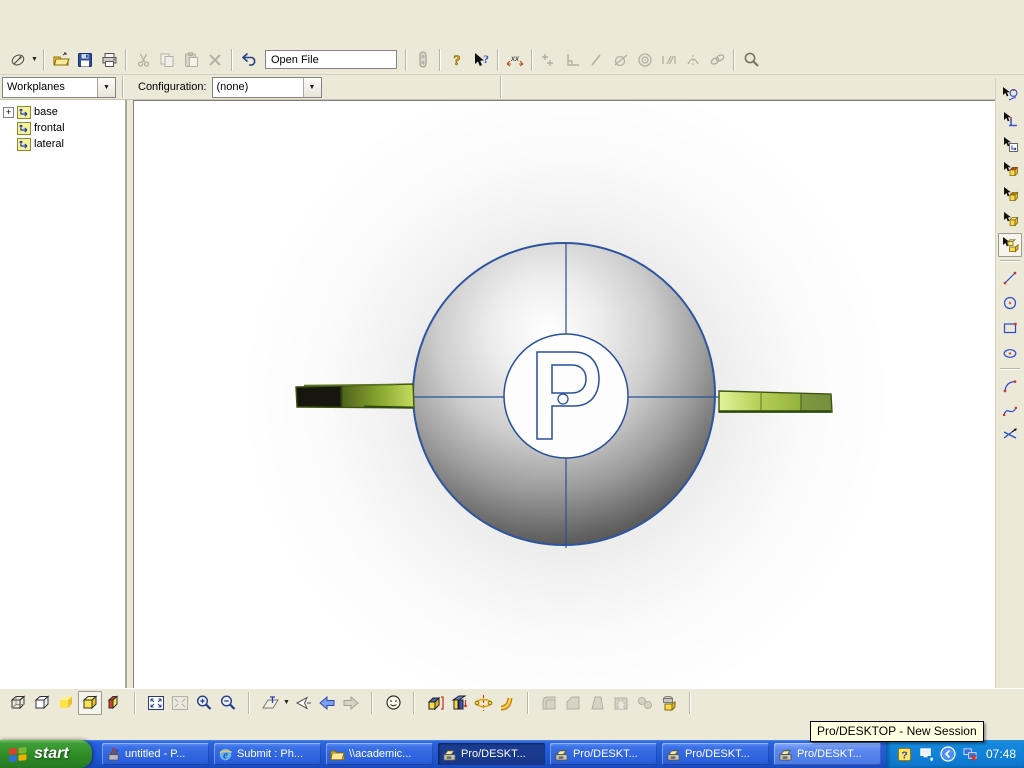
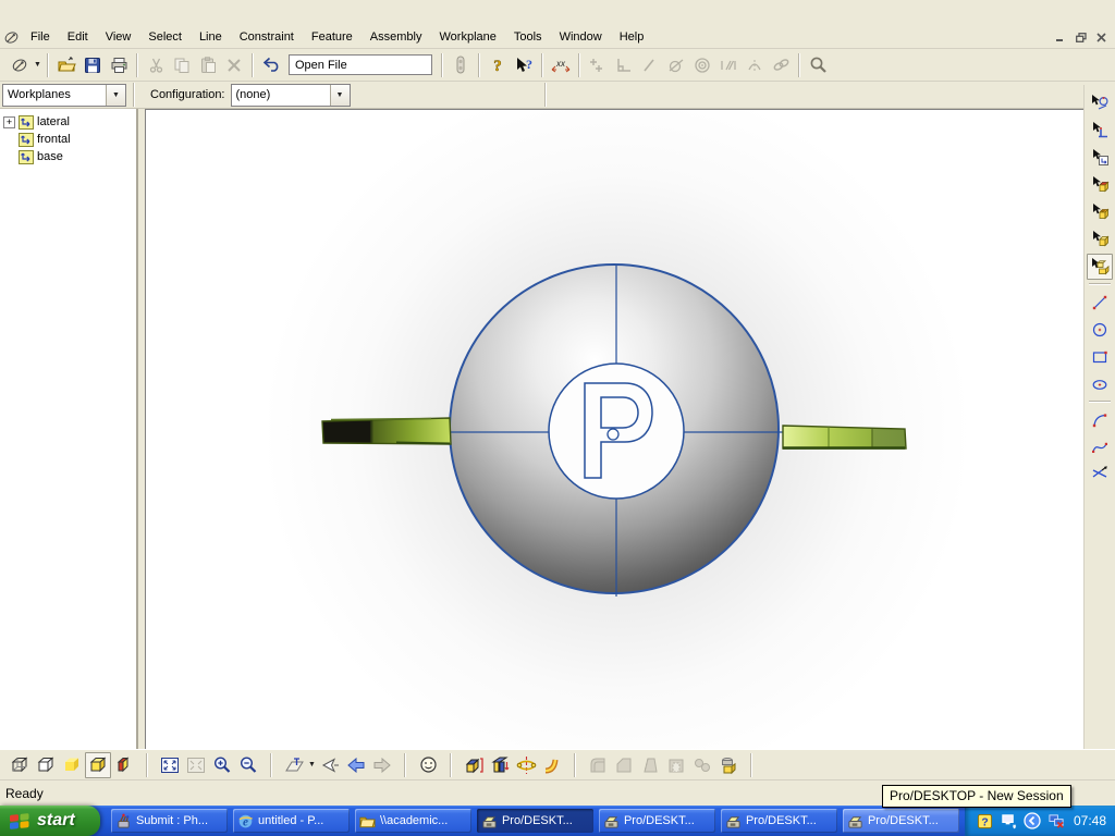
+ File
+ Edit
+ View
+ Select
+ Line
+ Constraint
+ Feature
+ Assembly
+ Workplane
+ Tools
+ Window
+ Help
  Open File
  ?
  ?
  xx
  Workplanes
  Configuration:
  (none)
  +
- base
+ lateral
  frontal
- lateral
+ base
+ Ready
  Pro/DESKTOP - New Session
  start
- untitled - P...
+ Submit : Ph...
  e
- Submit : Ph...
+ untitled - P...
  \\academic...
  Pro/DESKT...
  Pro/DESKT...
  Pro/DESKT...
  Pro/DESKT...
  ?
  07:48
